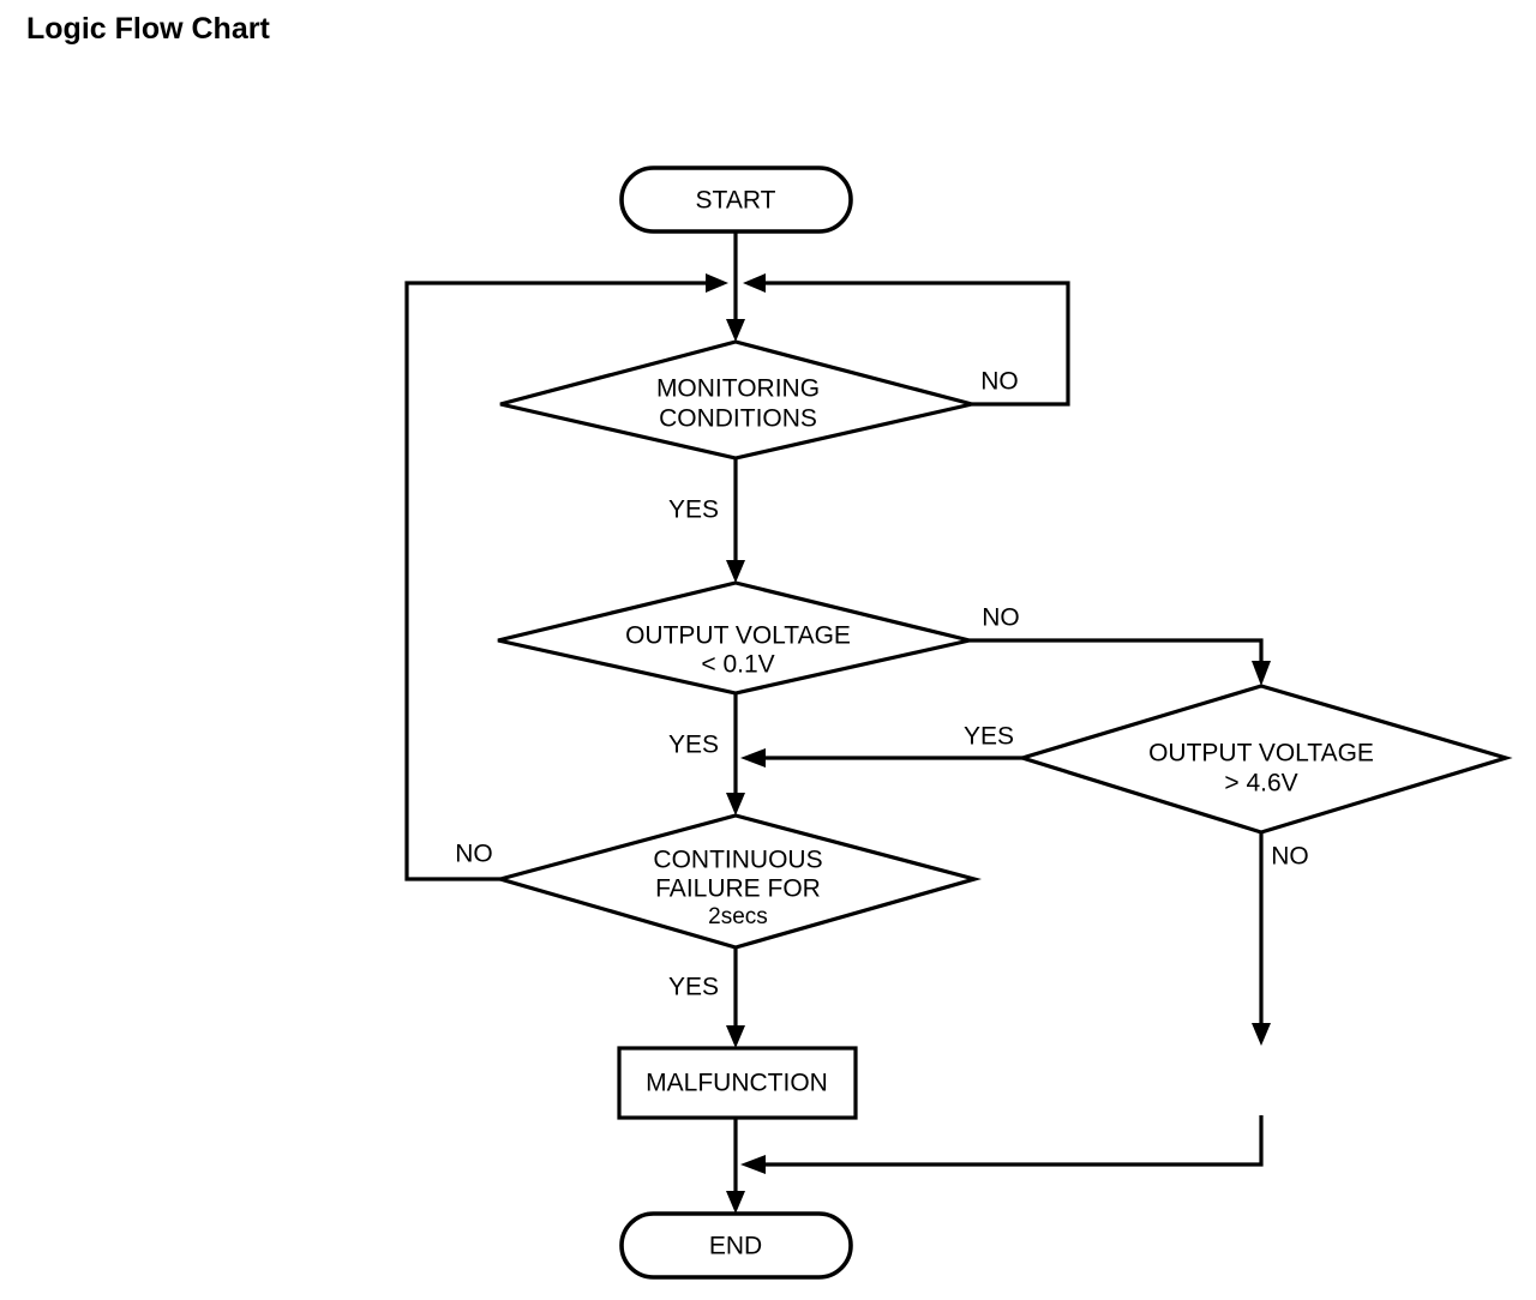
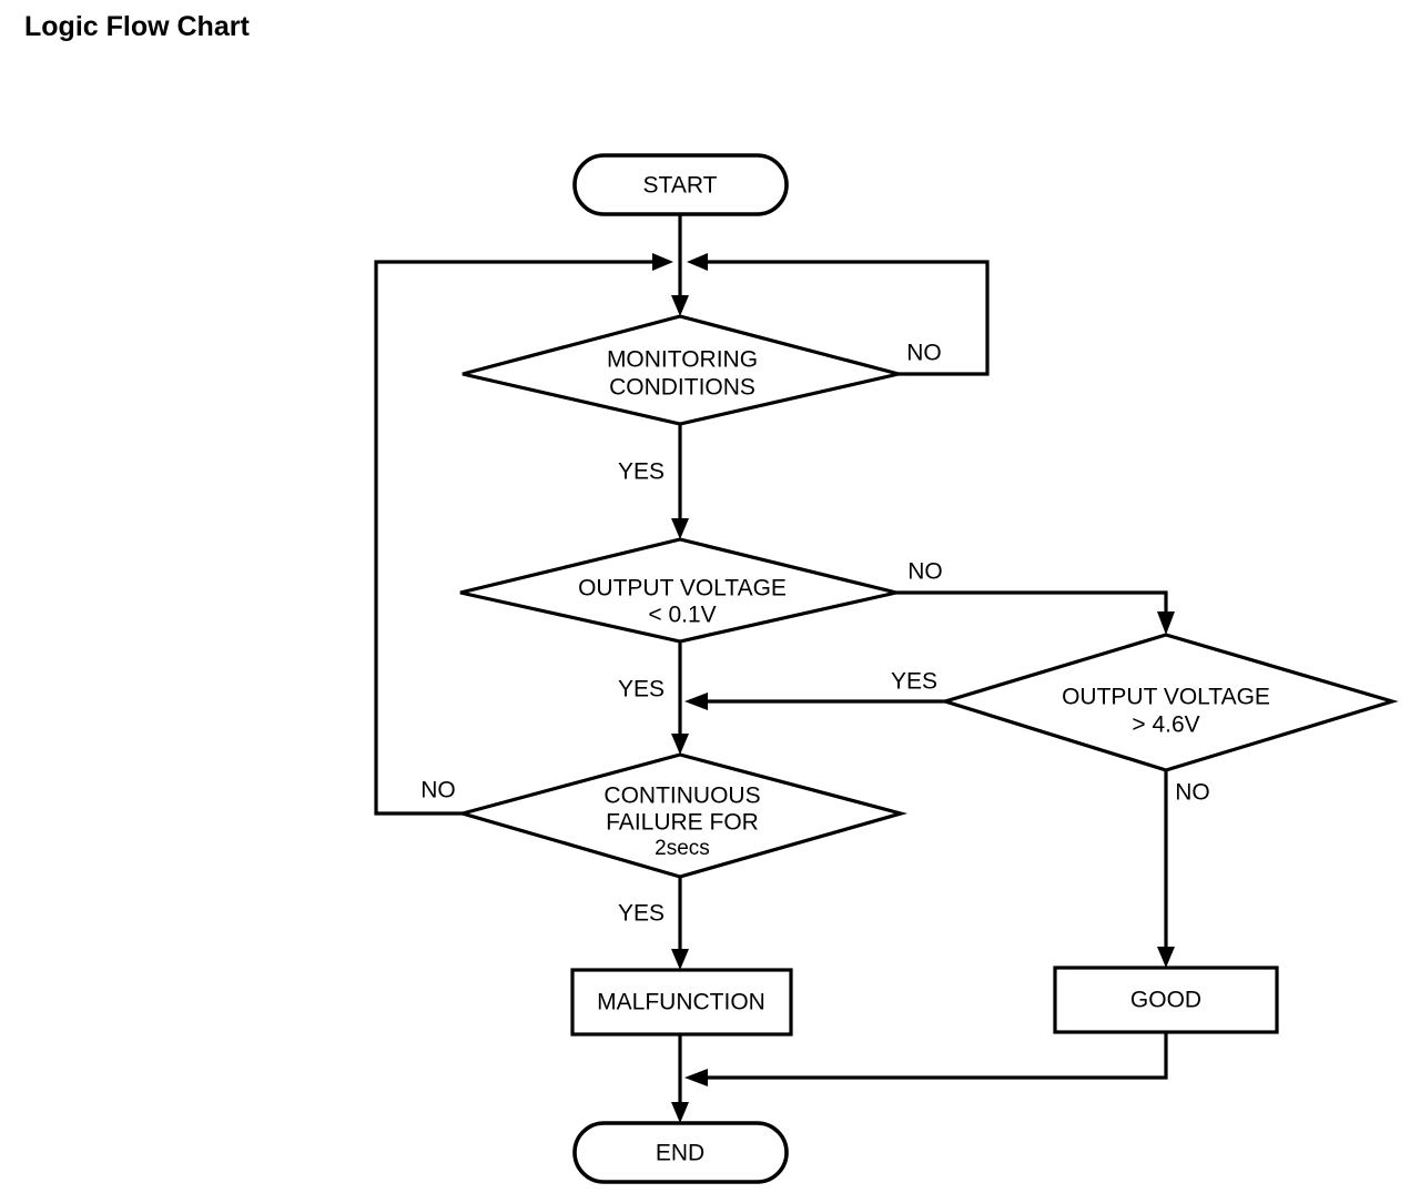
  Logic Flow Chart
  START
  MONITORING
  CONDITIONS
  OUTPUT VOLTAGE
  < 0.1V
  OUTPUT VOLTAGE
  > 4.6V
  CONTINUOUS
  FAILURE FOR
  2secs
  MALFUNCTION
+ GOOD
  END
  NO
  YES
  NO
  YES
  YES
  NO
  NO
  YES
